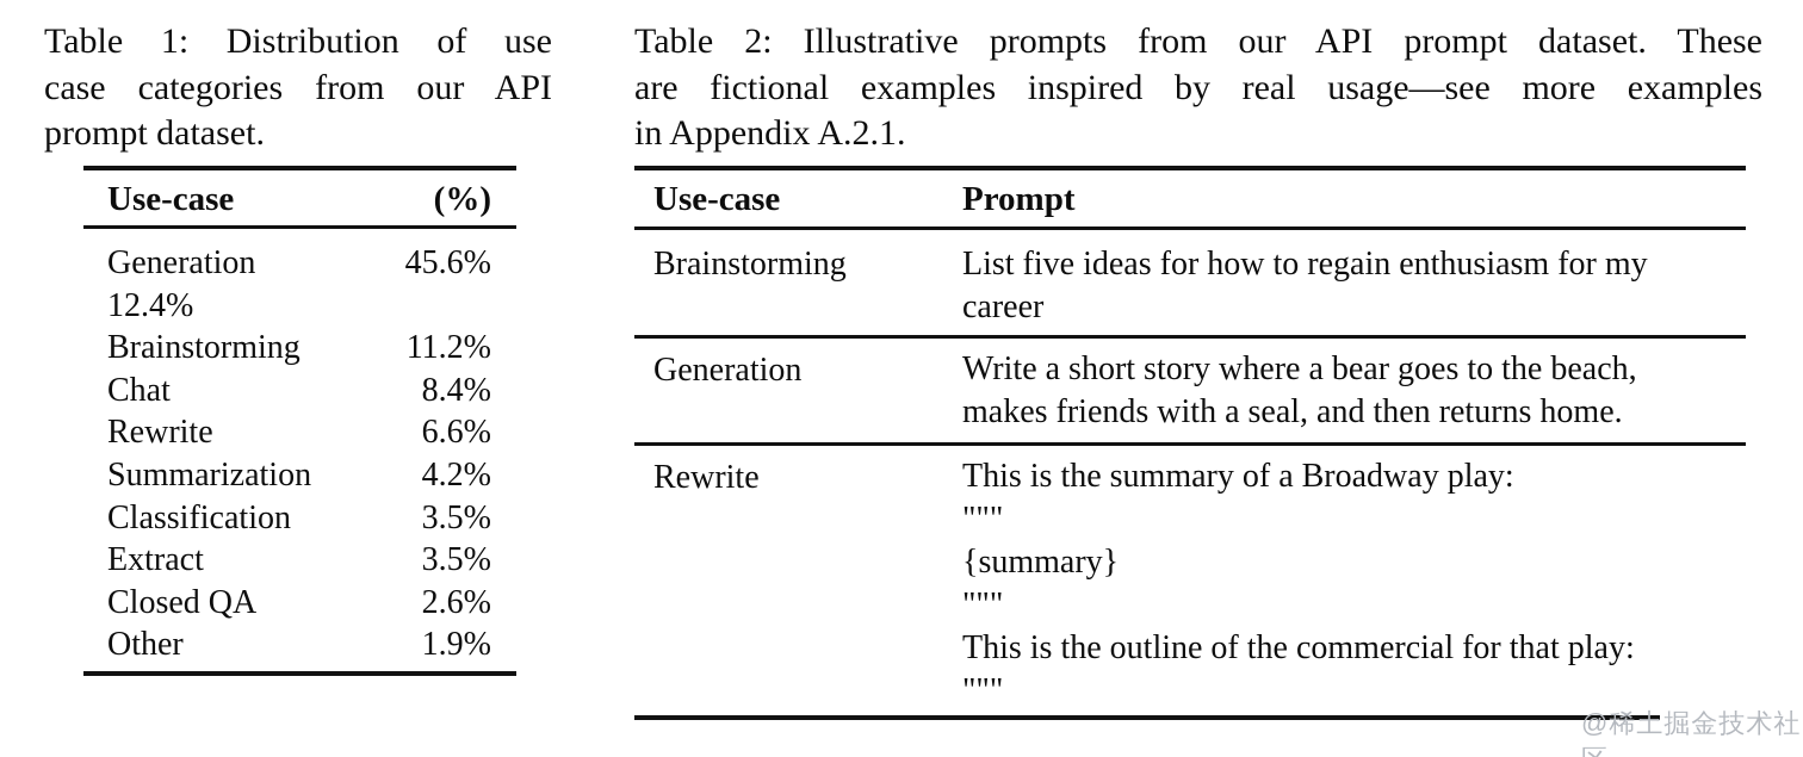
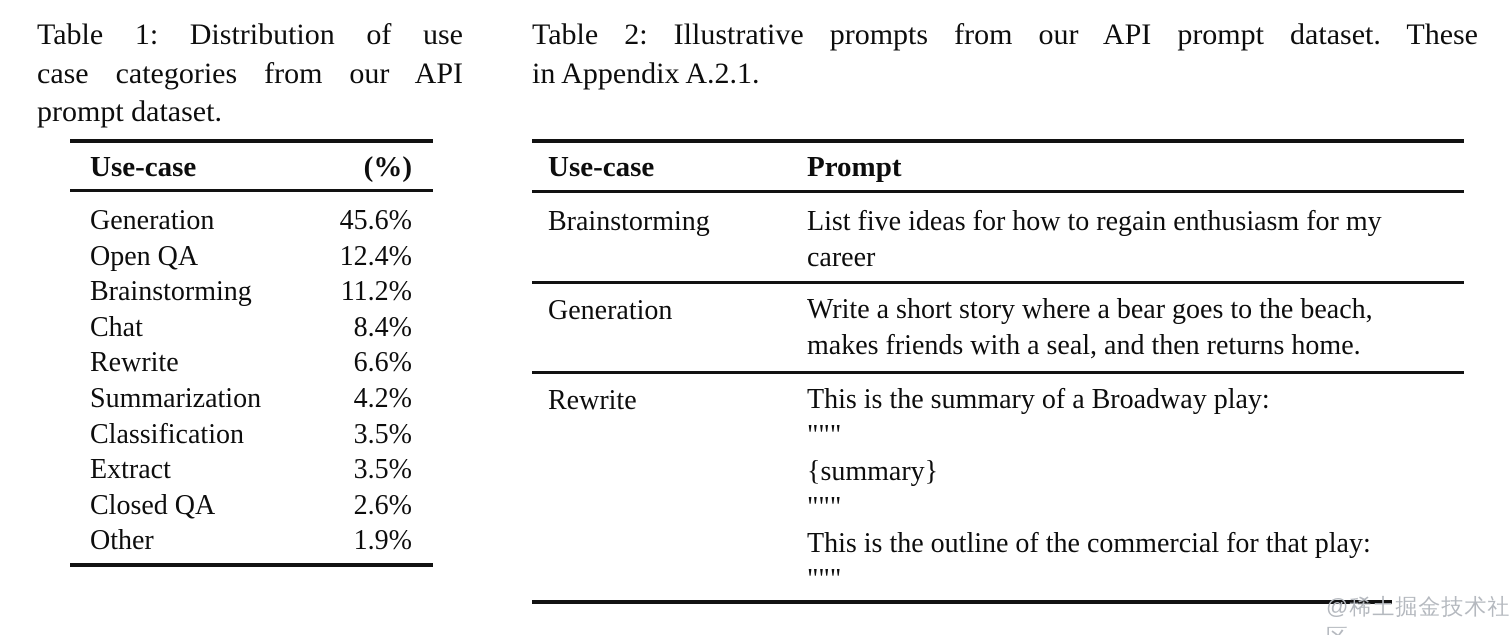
  Table 1: Distribution of use
  case categories from our API
  prompt dataset.
  Use-case
  (%)
  Generation
  45.6%
+ Open QA
  12.4%
  Brainstorming
  11.2%
  Chat
  8.4%
  Rewrite
  6.6%
  Summarization
  4.2%
  Classification
  3.5%
  Extract
  3.5%
  Closed QA
  2.6%
  Other
  1.9%
  Table 2: Illustrative prompts from our API prompt dataset. These
- are fictional examples inspired by real usage—see more examples
  in Appendix A.2.1.
  Use-case
  Prompt
  Brainstorming
  List five ideas for how to regain enthusiasm for my
  career
  Generation
  Write a short story where a bear goes to the beach,
  makes friends with a seal, and then returns home.
  Rewrite
  This is the summary of a Broadway play:
  """
  {summary}
  """
  This is the outline of the commercial for that play:
  """
  @稀土掘金技术社
